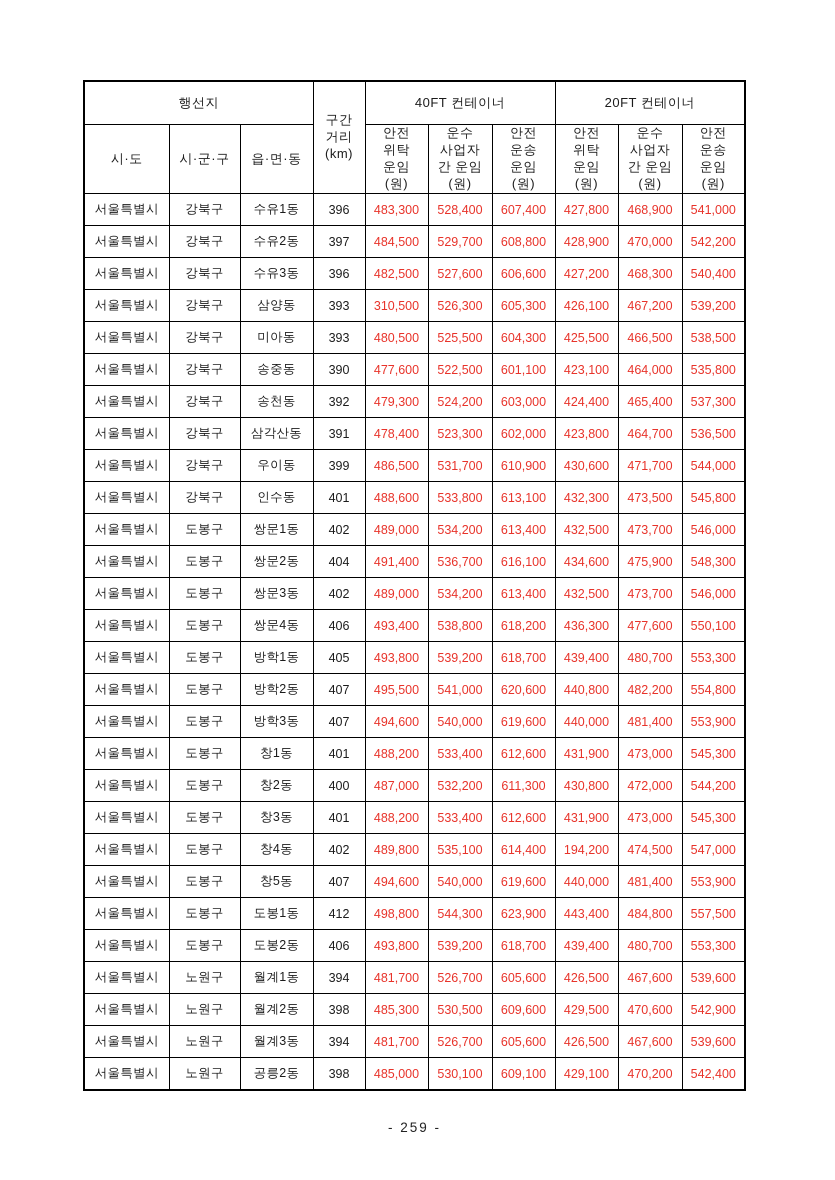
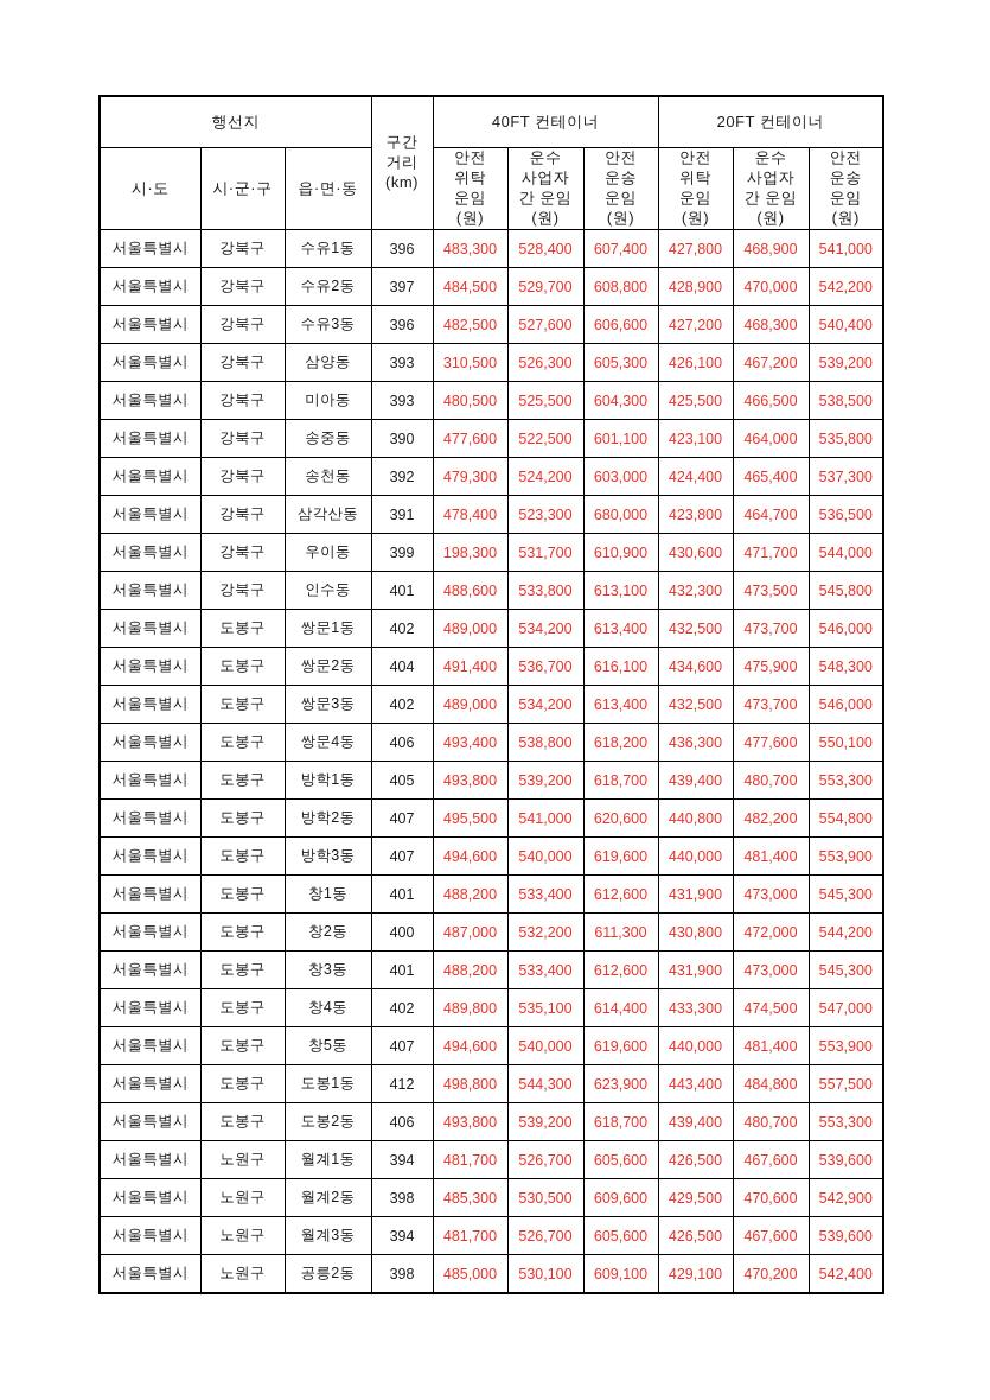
  행선지	구간 거리 (km)	40FT 컨테이너	20FT 컨테이너
  시·도	시·군·구	읍·면·동	안전 위탁 운임 (원)	운수 사업자 간 운임 (원)	안전 운송 운임 (원)	안전 위탁 운임 (원)	운수 사업자 간 운임 (원)	안전 운송 운임 (원)
  서울특별시	강북구	수유1동	396	483,300	528,400	607,400	427,800	468,900	541,000
  서울특별시	강북구	수유2동	397	484,500	529,700	608,800	428,900	470,000	542,200
  서울특별시	강북구	수유3동	396	482,500	527,600	606,600	427,200	468,300	540,400
  서울특별시	강북구	삼양동	393	310,500	526,300	605,300	426,100	467,200	539,200
  서울특별시	강북구	미아동	393	480,500	525,500	604,300	425,500	466,500	538,500
  서울특별시	강북구	송중동	390	477,600	522,500	601,100	423,100	464,000	535,800
  서울특별시	강북구	송천동	392	479,300	524,200	603,000	424,400	465,400	537,300
- 서울특별시	강북구	삼각산동	391	478,400	523,300	602,000	423,800	464,700	536,500
+ 서울특별시	강북구	삼각산동	391	478,400	523,300	680,000	423,800	464,700	536,500
- 서울특별시	강북구	우이동	399	486,500	531,700	610,900	430,600	471,700	544,000
+ 서울특별시	강북구	우이동	399	198,300	531,700	610,900	430,600	471,700	544,000
  서울특별시	강북구	인수동	401	488,600	533,800	613,100	432,300	473,500	545,800
  서울특별시	도봉구	쌍문1동	402	489,000	534,200	613,400	432,500	473,700	546,000
  서울특별시	도봉구	쌍문2동	404	491,400	536,700	616,100	434,600	475,900	548,300
  서울특별시	도봉구	쌍문3동	402	489,000	534,200	613,400	432,500	473,700	546,000
  서울특별시	도봉구	쌍문4동	406	493,400	538,800	618,200	436,300	477,600	550,100
  서울특별시	도봉구	방학1동	405	493,800	539,200	618,700	439,400	480,700	553,300
  서울특별시	도봉구	방학2동	407	495,500	541,000	620,600	440,800	482,200	554,800
  서울특별시	도봉구	방학3동	407	494,600	540,000	619,600	440,000	481,400	553,900
  서울특별시	도봉구	창1동	401	488,200	533,400	612,600	431,900	473,000	545,300
  서울특별시	도봉구	창2동	400	487,000	532,200	611,300	430,800	472,000	544,200
  서울특별시	도봉구	창3동	401	488,200	533,400	612,600	431,900	473,000	545,300
- 서울특별시	도봉구	창4동	402	489,800	535,100	614,400	194,200	474,500	547,000
+ 서울특별시	도봉구	창4동	402	489,800	535,100	614,400	433,300	474,500	547,000
  서울특별시	도봉구	창5동	407	494,600	540,000	619,600	440,000	481,400	553,900
  서울특별시	도봉구	도봉1동	412	498,800	544,300	623,900	443,400	484,800	557,500
  서울특별시	도봉구	도봉2동	406	493,800	539,200	618,700	439,400	480,700	553,300
  서울특별시	노원구	월계1동	394	481,700	526,700	605,600	426,500	467,600	539,600
  서울특별시	노원구	월계2동	398	485,300	530,500	609,600	429,500	470,600	542,900
  서울특별시	노원구	월계3동	394	481,700	526,700	605,600	426,500	467,600	539,600
  서울특별시	노원구	공릉2동	398	485,000	530,100	609,100	429,100	470,200	542,400
- - 259 -
